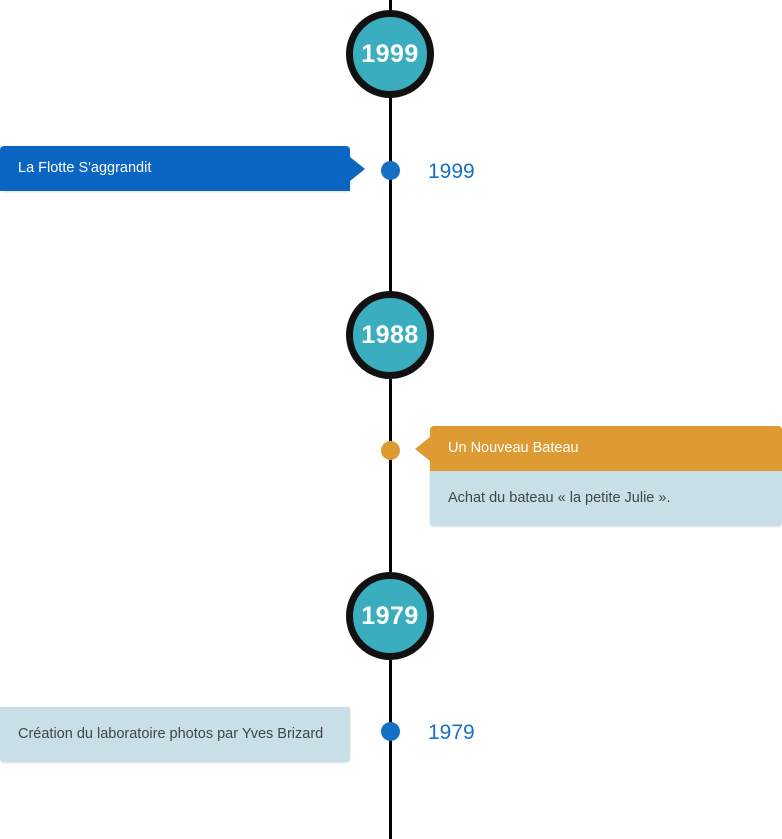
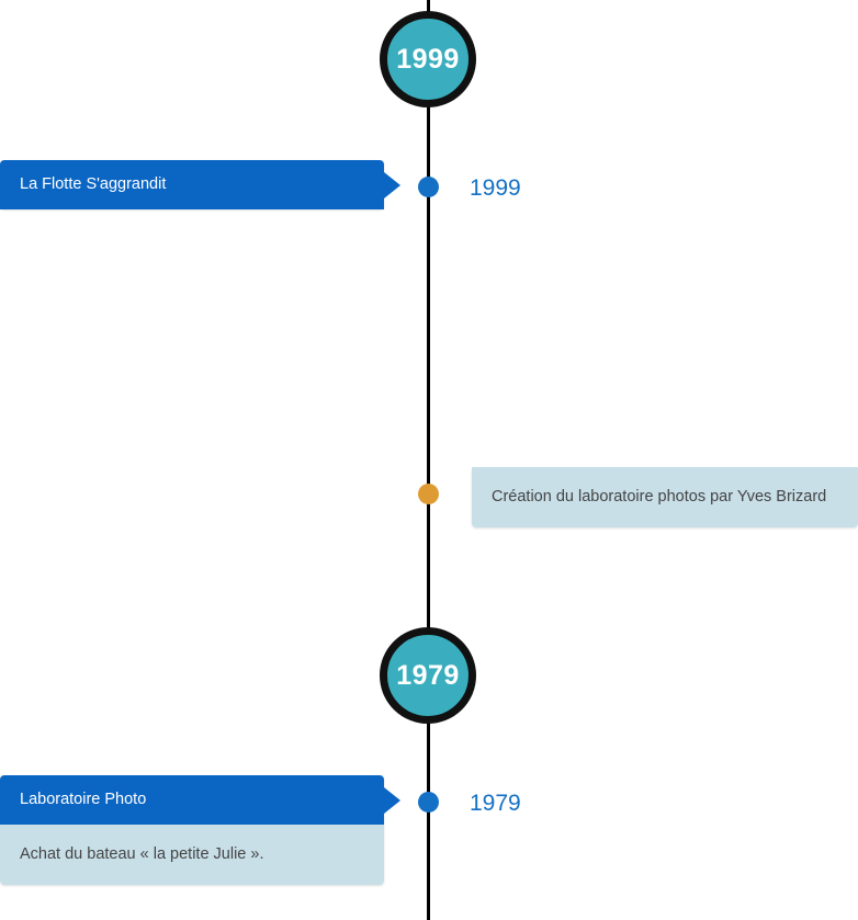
  1999
- 1988
  1979
  La Flotte S'aggrandit
  1999
- Un Nouveau Bateau
- Achat du bateau « la petite Julie ».
+ Création du laboratoire photos par Yves Brizard
+ Laboratoire Photo
- Création du laboratoire photos par Yves Brizard
+ Achat du bateau « la petite Julie ».
  1979
